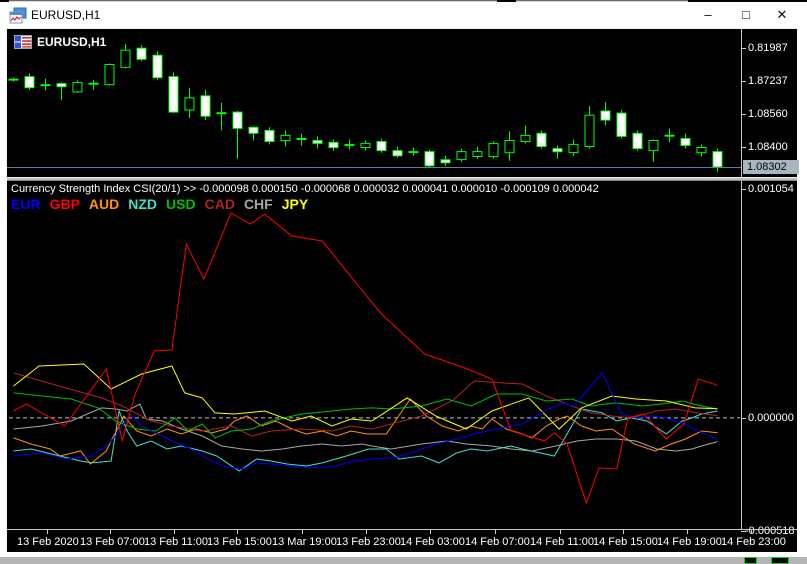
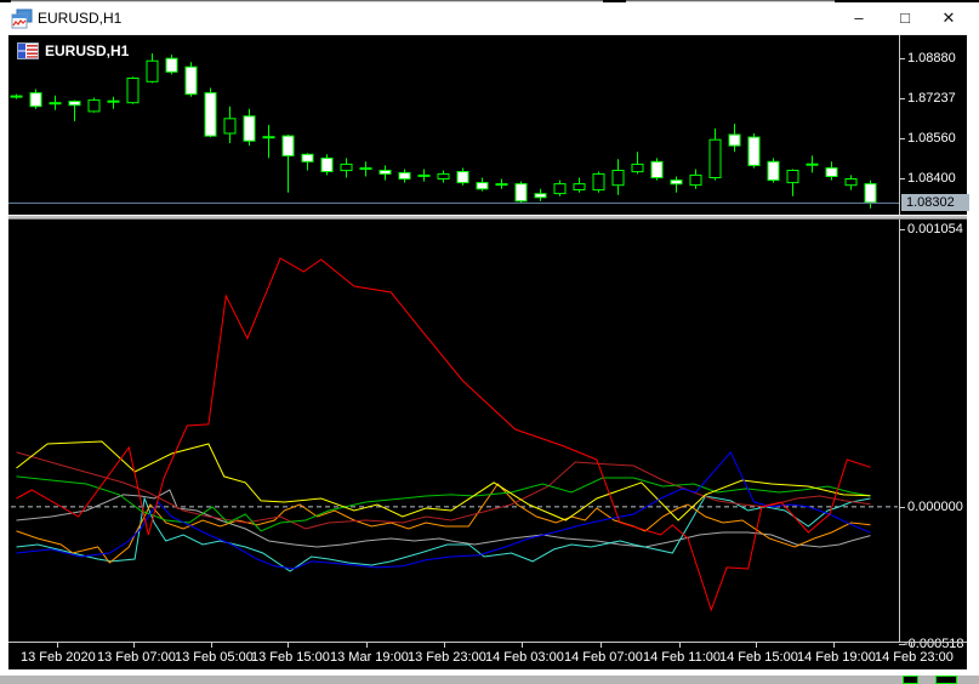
  EURUSD,H1
  –
  □
  ✕
  EURUSD,H1
- 0.81987
+ 1.08880
  1.87237
  1.08560
  1.08400
  1.08302
- Currency Strength Index CSI(20/1) >> -0.000098 0.000150 -0.000068 0.000032 0.000041 0.000010 -0.000109 0.000042
- EUR GBP AUD NZD USD CAD CHF JPY
  0.001054
  0.000000
  -.000518
  13 Feb 2020
  13 Feb 07:00
- 13 Feb 11:00
+ 13 Feb 05:00
  13 Feb 15:00
  13 Mar 19:00
  13 Feb 23:00
  14 Feb 03:00
  14 Feb 07:00
  14 Feb 11:00
  14 Feb 15:00
  14 Feb 19:00
  14 Feb 23:00
